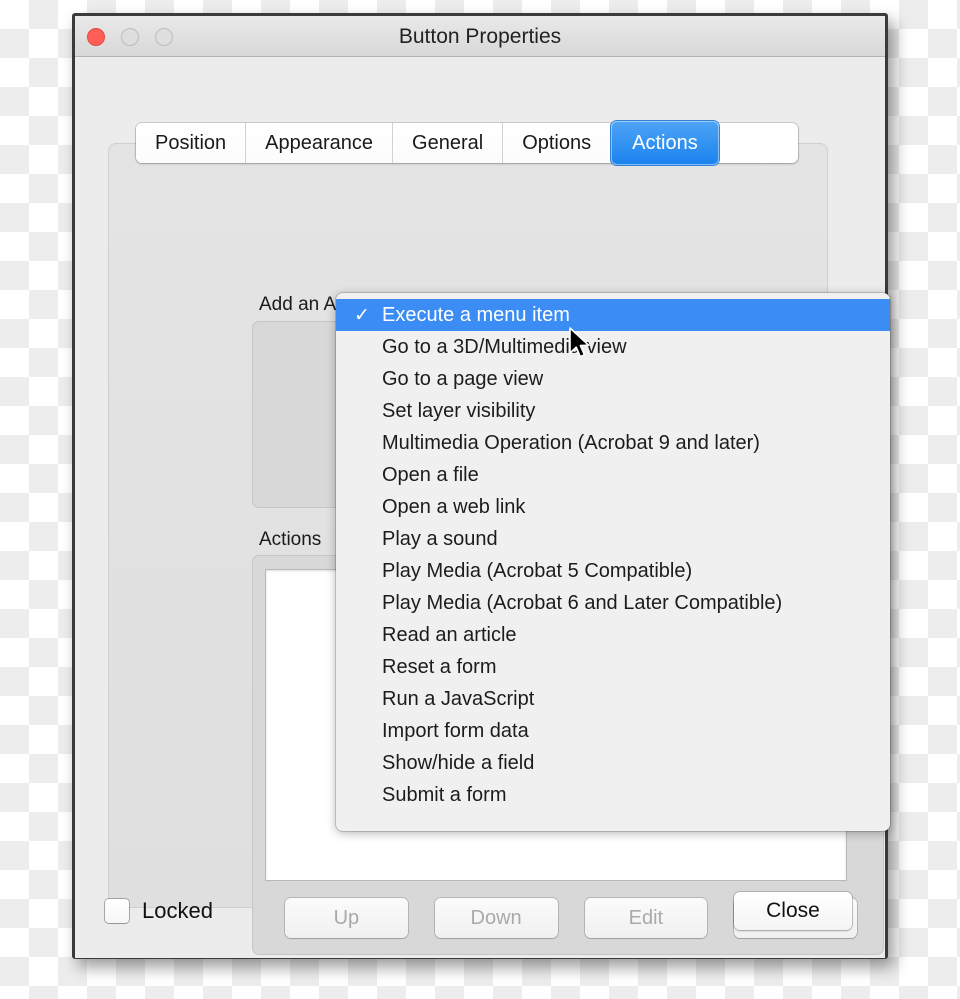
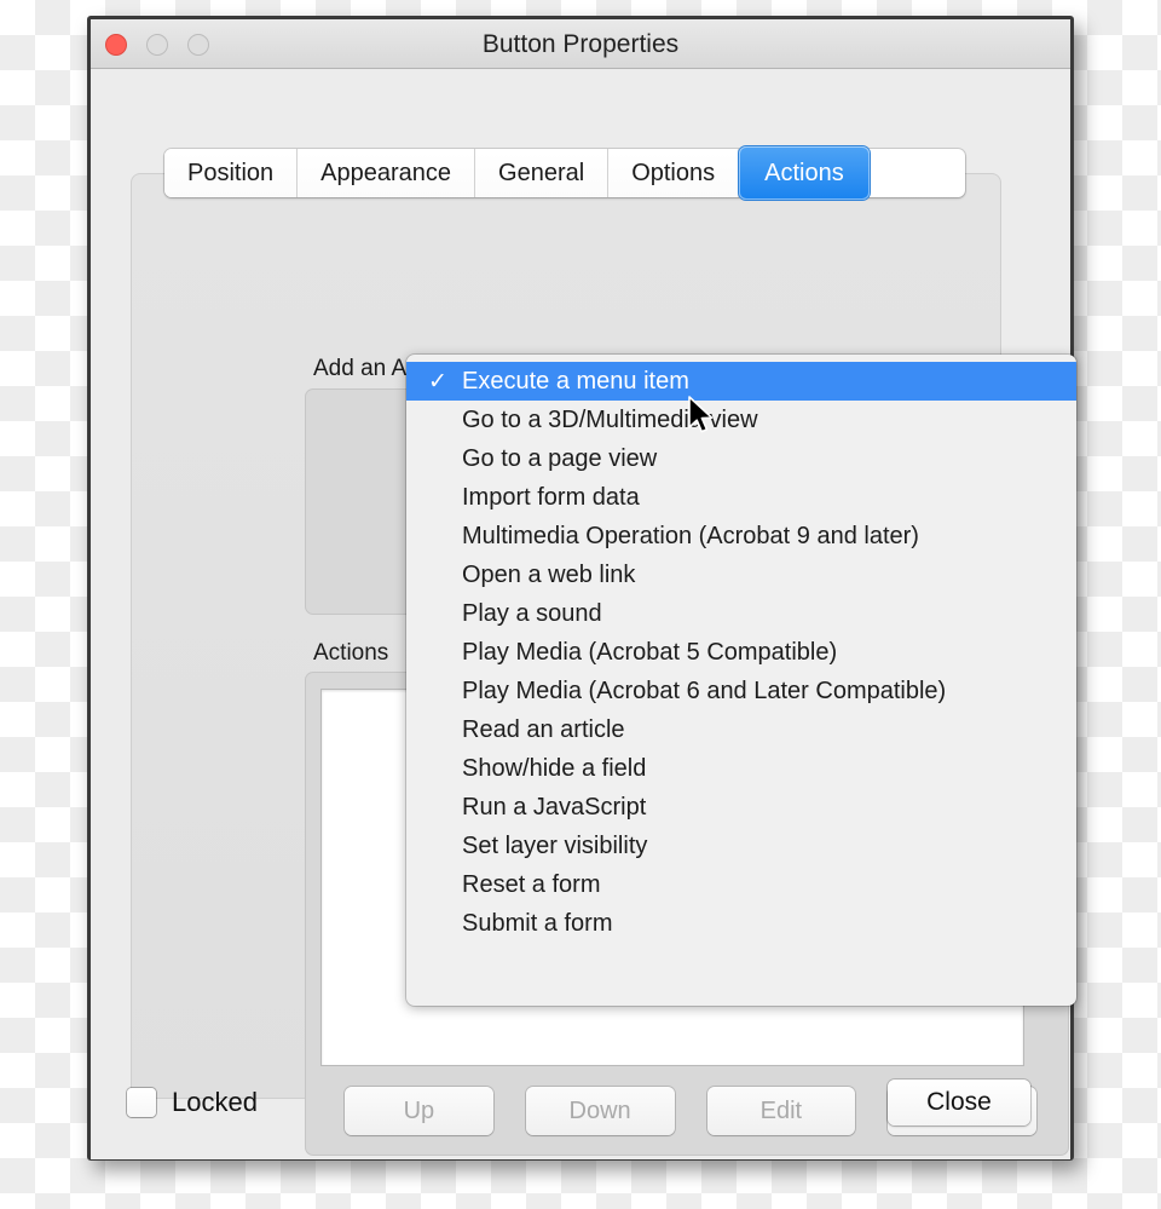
  Button Properties
  Actions
  Up
  Down
  Edit
  Position
  Appearance
  General
  Options
  Actions
  Locked
  Close
  ✓
  Execute a menu item
  Go to a 3D/Multimedi view
  Go to a page view
- Set layer visibility
+ Import form data
  Multimedia Operation (Acrobat 9 and later)
- Open a file
  Open a web link
  Play a sound
  Play Media (Acrobat 5 Compatible)
  Play Media (Acrobat 6 and Later Compatible)
  Read an article
- Reset a form
+ Show/hide a field
  Run a JavaScript
- Import form data
+ Set layer visibility
- Show/hide a field
+ Reset a form
  Submit a form
